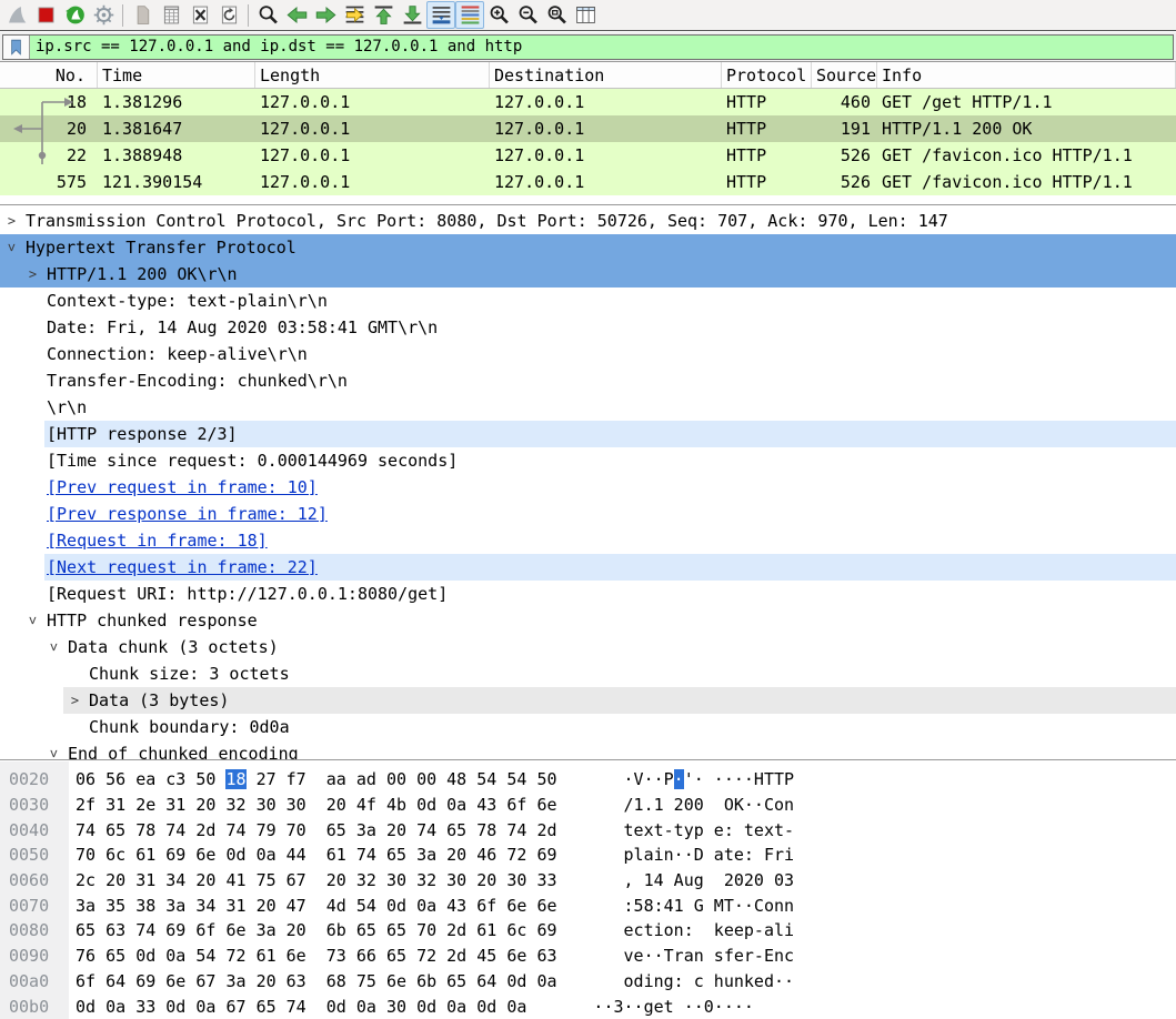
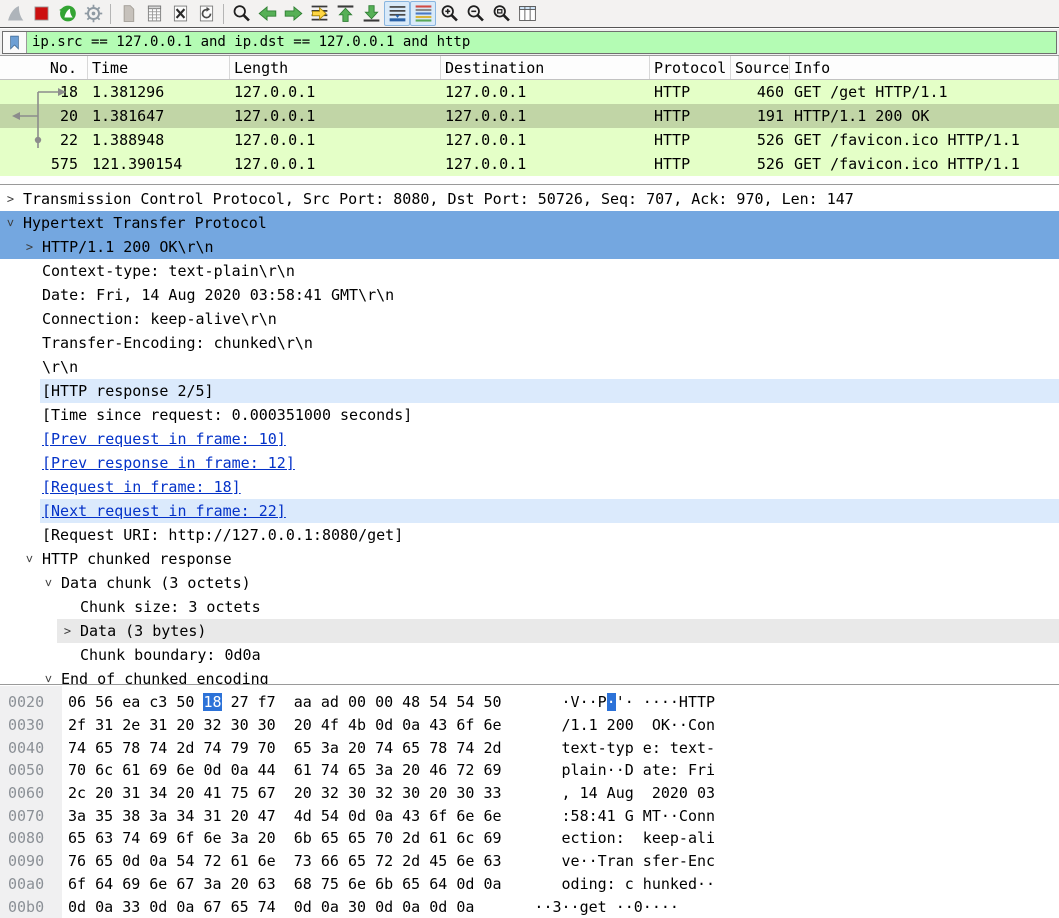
  ip.src == 127.0.0.1 and ip.dst == 127.0.0.1 and http
  No.
  Time
  Length
  Destination
  Protocol
  Source
  Info
  1.381296
  127.0.0.1
  127.0.0.1
  HTTP
  460
  GET /get HTTP/1.1
  20
  1.381647
  127.0.0.1
  127.0.0.1
  HTTP
  191
  HTTP/1.1 200 OK
  22
  1.388948
  127.0.0.1
  127.0.0.1
  HTTP
  526
  GET /favicon.ico HTTP/1.1
  575
  121.390154
  127.0.0.1
  127.0.0.1
  HTTP
  526
  GET /favicon.ico HTTP/1.1
  >
  Transmission Control Protocol, Src Port: 8080, Dst Port: 50726, Seq: 707, Ack: 970, Len: 147
  Hypertext Transfer Protocol
  >
  HTTP/1.1 200 OK\r\n
  Context-type: text-plain\r\n
  Date: Fri, 14 Aug 2020 03:58:41 GMT\r\n
  Connection: keep-alive\r\n
  Transfer-Encoding: chunked\r\n
  \r\n
- [HTTP response 2/3]
+ [HTTP response 2/5]
- [Time since request: 0.000144969 seconds]
+ [Time since request: 0.000351000 seconds]
  [Prev request in frame: 10]
  [Prev response in frame: 12]
  [Request in frame: 18]
  [Next request in frame: 22]
  [Request URI: http://127.0.0.1:8080/get]
  HTTP chunked response
  Data chunk (3 octets)
  Chunk size: 3 octets
  >
  Data (3 bytes)
  Chunk boundary: 0d0a
  End of chunked encoding
  0020
  06 56 ea c3 50 18 27 f7 aa ad 00 00 48 54 54 50
  ·V··P·'· ····HTTP
  0030
  2f 31 2e 31 20 32 30 30 20 4f 4b 0d 0a 43 6f 6e
  /1.1 200 OK··Con
  0040
  74 65 78 74 2d 74 79 70 65 3a 20 74 65 78 74 2d
  text-typ e: text-
  0050
  70 6c 61 69 6e 0d 0a 44 61 74 65 3a 20 46 72 69
  plain··D ate: Fri
  0060
  2c 20 31 34 20 41 75 67 20 32 30 32 30 20 30 33
  , 14 Aug 2020 03
  0070
  3a 35 38 3a 34 31 20 47 4d 54 0d 0a 43 6f 6e 6e
  :58:41 G MT··Conn
  0080
  65 63 74 69 6f 6e 3a 20 6b 65 65 70 2d 61 6c 69
  ection: keep-ali
  0090
  76 65 0d 0a 54 72 61 6e 73 66 65 72 2d 45 6e 63
  ve··Tran sfer-Enc
  00a0
  6f 64 69 6e 67 3a 20 63 68 75 6e 6b 65 64 0d 0a
  oding: c hunked··
  00b0
  0d 0a 33 0d 0a 67 65 74 0d 0a 30 0d 0a 0d 0a
  ··3··get ··0····
